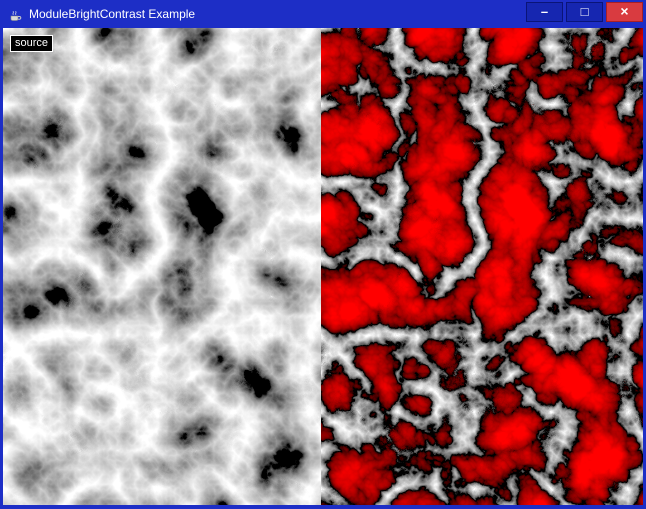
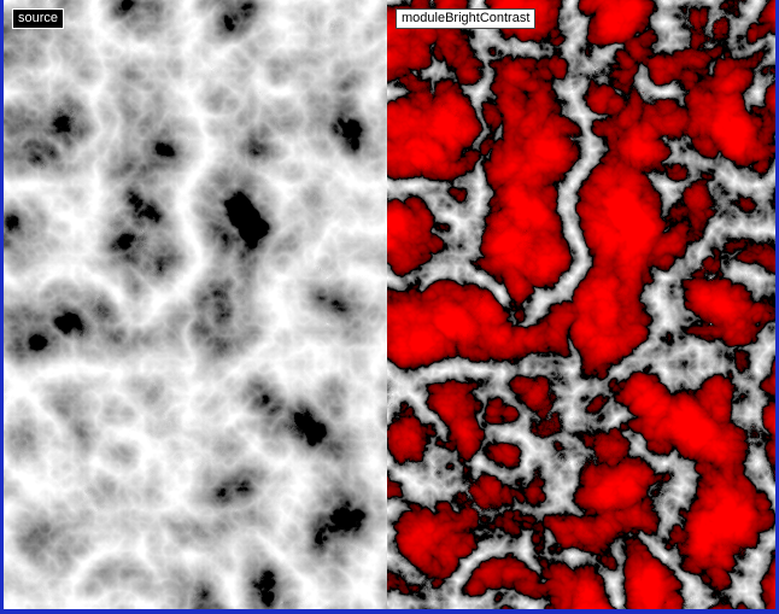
- ModuleBrightContrast Example
- –
- □
- ×
  source
+ moduleBrightContrast
